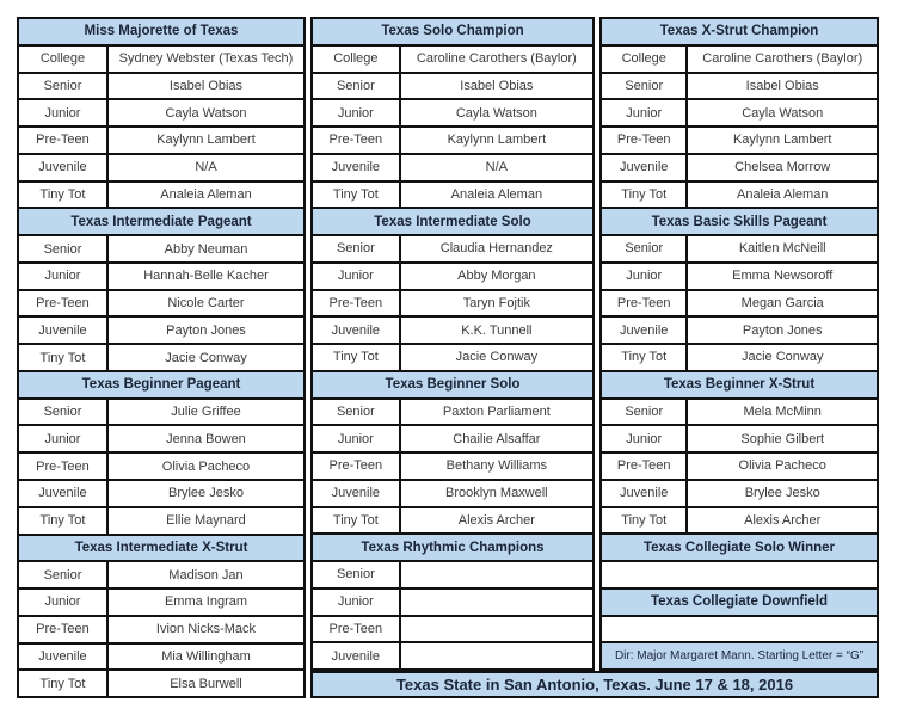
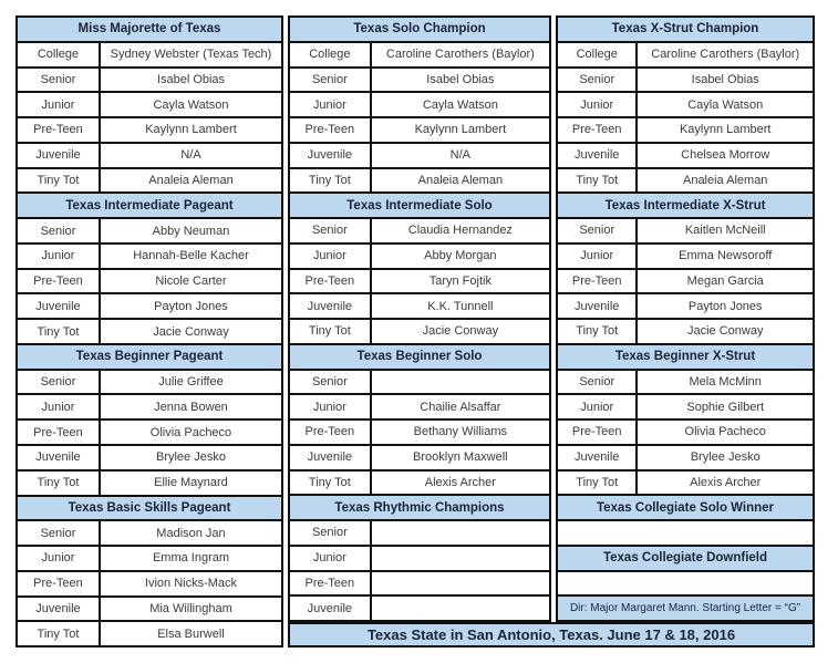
  Miss Majorette of Texas
  College
  Sydney Webster (Texas Tech)
  Senior
  Isabel Obias
  Junior
  Cayla Watson
  Pre-Teen
  Kaylynn Lambert
  Juvenile
  N/A
  Tiny Tot
  Analeia Aleman
  Texas Intermediate Pageant
  Senior
  Abby Neuman
  Junior
  Hannah-Belle Kacher
  Pre-Teen
  Nicole Carter
  Juvenile
  Payton Jones
  Tiny Tot
  Jacie Conway
  Texas Beginner Pageant
  Senior
  Julie Griffee
  Junior
  Jenna Bowen
  Pre-Teen
  Olivia Pacheco
  Juvenile
  Brylee Jesko
  Tiny Tot
  Ellie Maynard
- Texas Intermediate X-Strut
+ Texas Basic Skills Pageant
  Senior
  Madison Jan
  Junior
  Emma Ingram
  Pre-Teen
  Ivion Nicks-Mack
  Juvenile
  Mia Willingham
  Tiny Tot
  Elsa Burwell
  Texas Solo Champion
  College
  Caroline Carothers (Baylor)
  Senior
  Isabel Obias
  Junior
  Cayla Watson
  Pre-Teen
  Kaylynn Lambert
  Juvenile
  N/A
  Tiny Tot
  Analeia Aleman
  Texas Intermediate Solo
  Senior
  Claudia Hernandez
  Junior
  Abby Morgan
  Pre-Teen
  Taryn Fojtik
  Juvenile
  K.K. Tunnell
  Tiny Tot
  Jacie Conway
  Texas Beginner Solo
  Senior
- Paxton Parliament
  Junior
  Chailie Alsaffar
  Pre-Teen
  Bethany Williams
  Juvenile
  Brooklyn Maxwell
  Tiny Tot
  Alexis Archer
  Texas Rhythmic Champions
  Senior
  Junior
  Pre-Teen
  Juvenile
  Texas X-Strut Champion
  College
  Caroline Carothers (Baylor)
  Senior
  Isabel Obias
  Junior
  Cayla Watson
  Pre-Teen
  Kaylynn Lambert
  Juvenile
  Chelsea Morrow
  Tiny Tot
  Analeia Aleman
- Texas Basic Skills Pageant
+ Texas Intermediate X-Strut
  Senior
  Kaitlen McNeill
  Junior
  Emma Newsoroff
  Pre-Teen
  Megan Garcia
  Juvenile
  Payton Jones
  Tiny Tot
  Jacie Conway
  Texas Beginner X-Strut
  Senior
  Mela McMinn
  Junior
  Sophie Gilbert
  Pre-Teen
  Olivia Pacheco
  Juvenile
  Brylee Jesko
  Tiny Tot
  Alexis Archer
  Texas Collegiate Solo Winner
  Texas Collegiate Downfield
  Dir: Major Margaret Mann. Starting Letter = “G”
  Texas State in San Antonio, Texas. June 17 & 18, 2016
